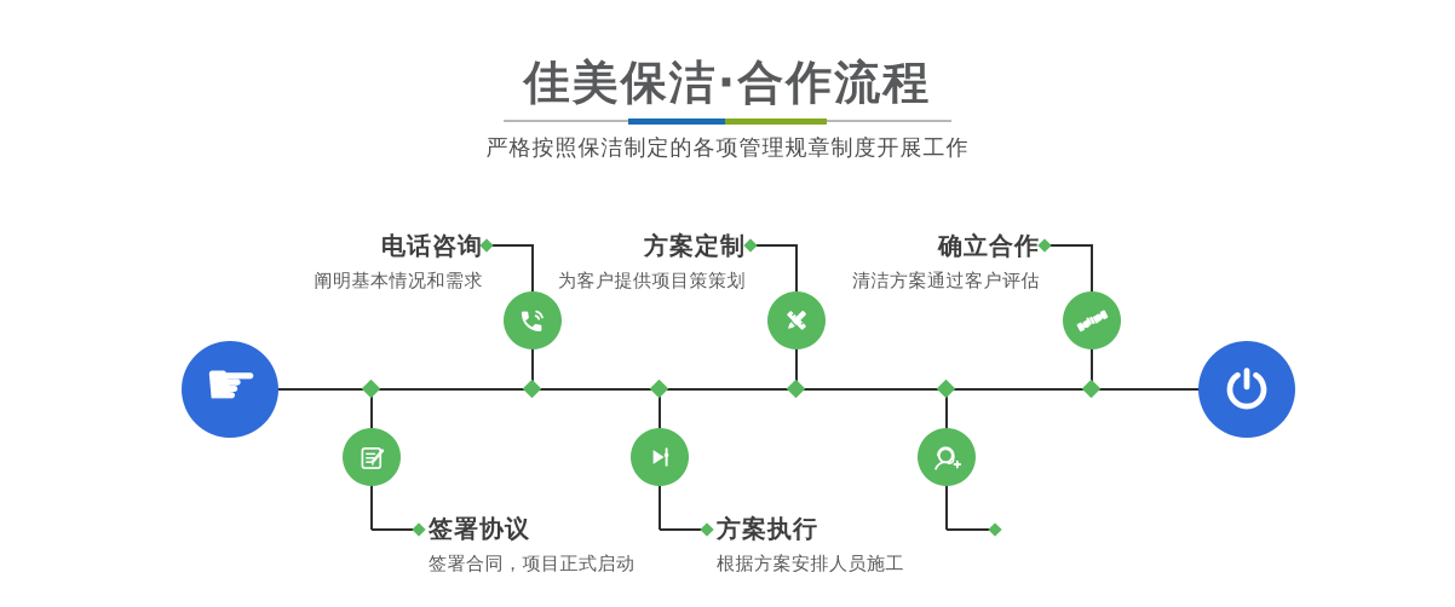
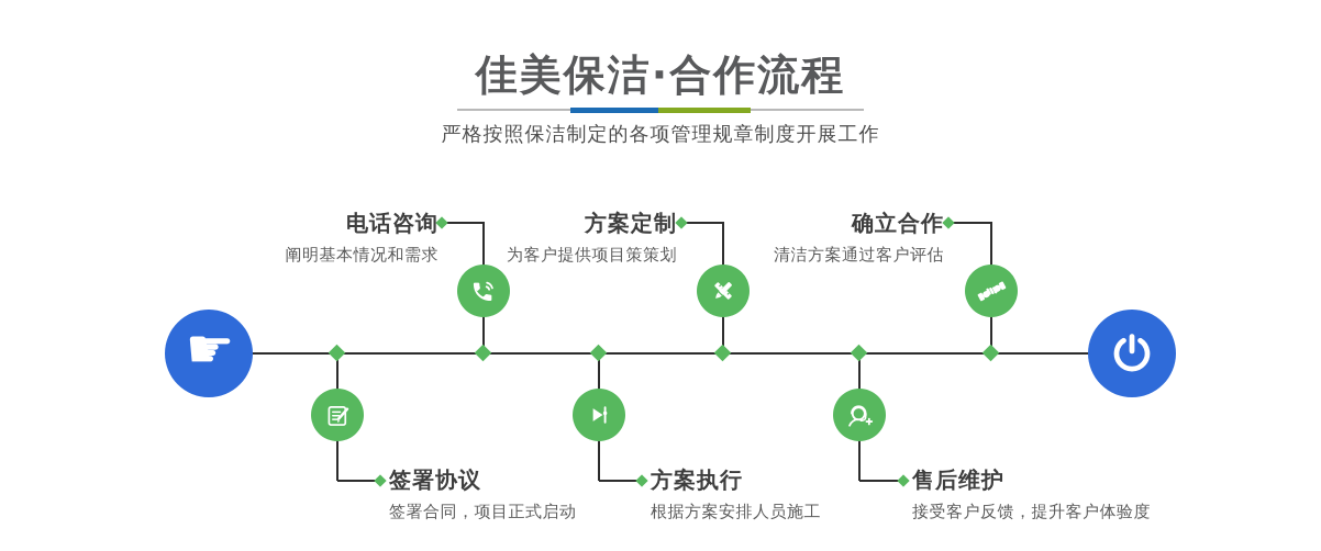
  佳美保洁·合作流程
  严格按照保洁制定的各项管理规章制度开展工作
  ☛
  电话咨询
  阐明基本情况和需求
  方案定制
  为客户提供项目策策划
  确立合作
  清洁方案通过客户评估
  签署协议
  签署合同，项目正式启动
  方案执行
  根据方案安排人员施工
+ 售后维护
+ 接受客户反馈，提升客户体验度
